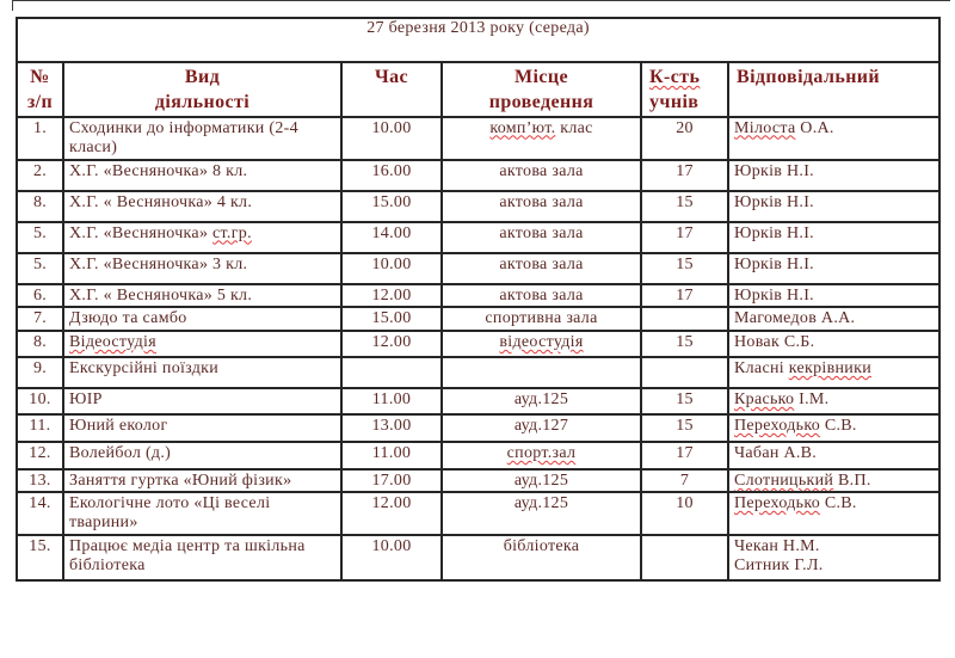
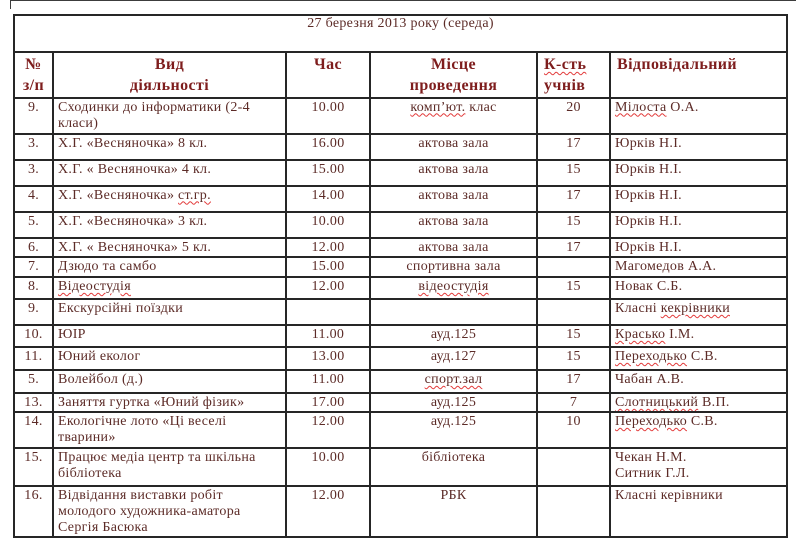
  27 березня 2013 року (середа)
  №з/п	Виддіяльності	Час	Місцепроведення	К-стьучнів	Відповідальний
- 1.	Сходинки до інформатики (2-4 класи)	10.00	комп’ют. клас	20	Мілоста О.А.
+ 9.	Сходинки до інформатики (2-4 класи)	10.00	комп’ют. клас	20	Мілоста О.А.
- 2.	Х.Г. «Весняночка» 8 кл.	16.00	актова зала	17	Юрків Н.І.
+ 3.	Х.Г. «Весняночка» 8 кл.	16.00	актова зала	17	Юрків Н.І.
- 8.	Х.Г. « Весняночка» 4 кл.	15.00	актова зала	15	Юрків Н.І.
+ 3.	Х.Г. « Весняночка» 4 кл.	15.00	актова зала	15	Юрків Н.І.
- 5.	Х.Г. «Весняночка» ст.гр.	14.00	актова зала	17	Юрків Н.І.
+ 4.	Х.Г. «Весняночка» ст.гр.	14.00	актова зала	17	Юрків Н.І.
  5.	Х.Г. «Весняночка» 3 кл.	10.00	актова зала	15	Юрків Н.І.
  6.	Х.Г. « Весняночка» 5 кл.	12.00	актова зала	17	Юрків Н.І.
  7.	Дзюдо та самбо	15.00	спортивна зала		Магомедов А.А.
  8.	Відеостудія	12.00	відеостудія	15	Новак С.Б.
  9.	Екскурсійні поїздки				Класні кекрівники
  10.	ЮІР	11.00	ауд.125	15	Красько І.М.
  11.	Юний еколог	13.00	ауд.127	15	Переходько С.В.
- 12.	Волейбол (д.)	11.00	спорт.зал	17	Чабан А.В.
+ 5.	Волейбол (д.)	11.00	спорт.зал	17	Чабан А.В.
  13.	Заняття гуртка «Юний фізик»	17.00	ауд.125	7	Слотницький В.П.
  14.	Екологічне лото «Ці веселі тварини»	12.00	ауд.125	10	Переходько С.В.
  15.	Працює медіа центр та шкільна бібліотека	10.00	бібліотека		Чекан Н.М.Ситник Г.Л.
+ 16.	Відвідання виставки робіт молодого художника-аматора Сергія Басюка	12.00	РБК		Класні керівники
